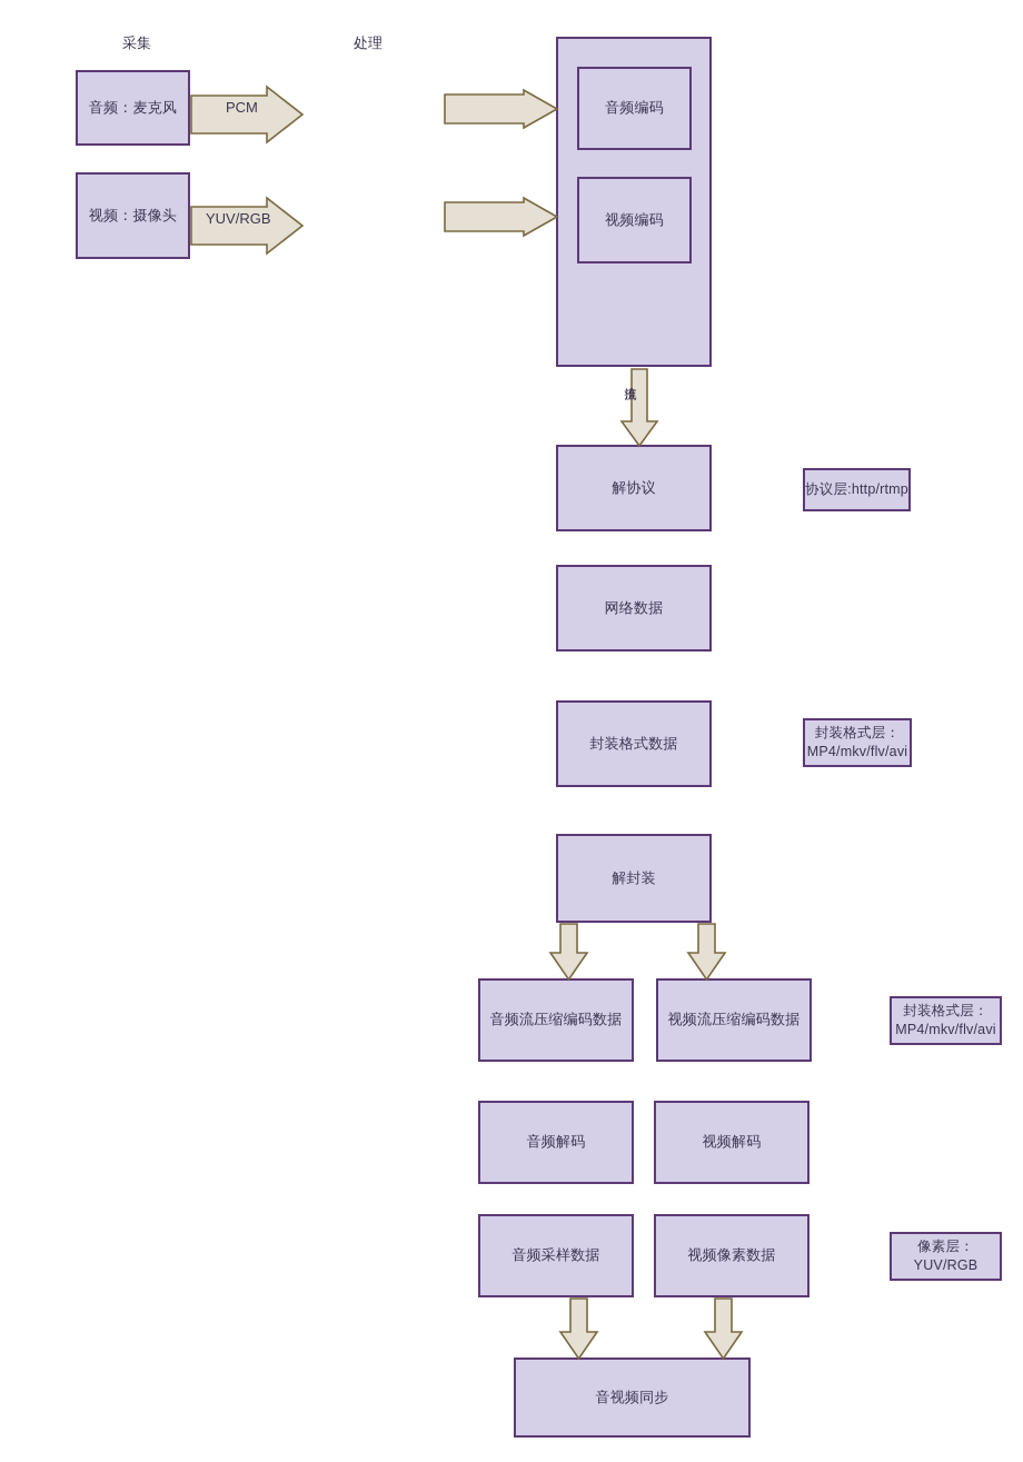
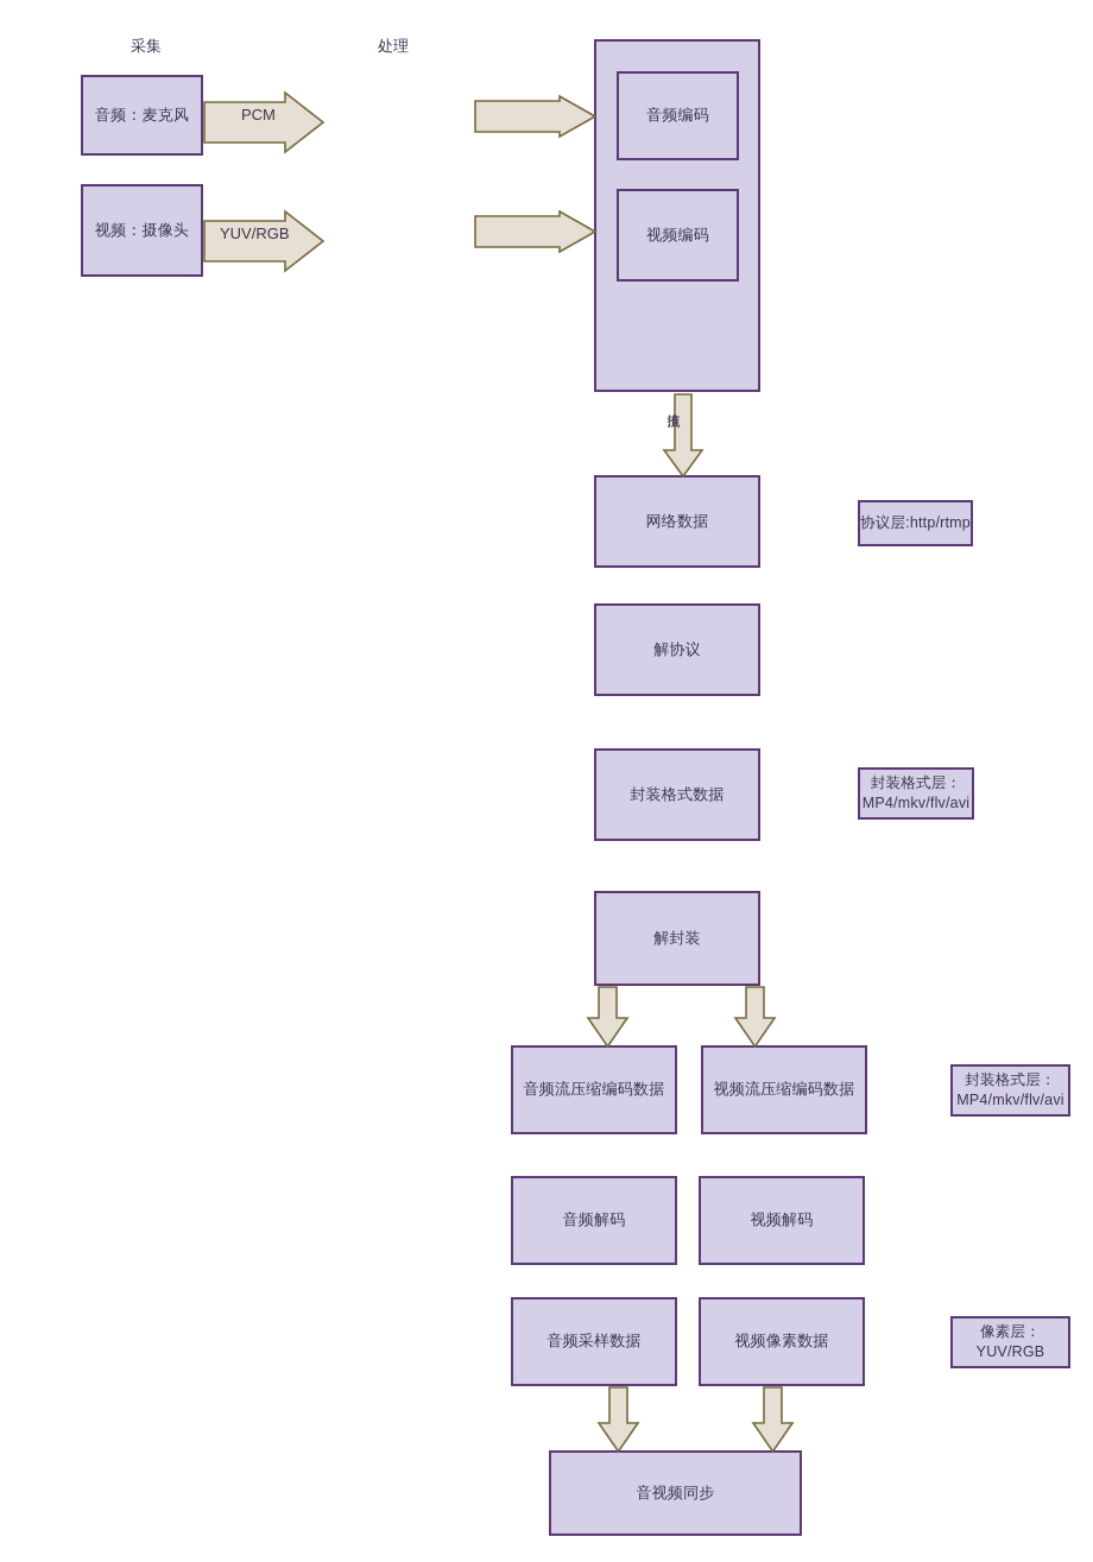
  采集
  处理
  音频：麦克风
  视频：摄像头
  音频编码
  视频编码
- 解协议
+ 网络数据
  协议层:http/rtmp
- 网络数据
+ 解协议
  封装格式数据
  封装格式层：
  MP4/mkv/flv/avi
  解封装
  音频流压缩编码数据
  视频流压缩编码数据
  封装格式层：
  MP4/mkv/flv/avi
  音频解码
  视频解码
  音频采样数据
  视频像素数据
  像素层：
  YUV/RGB
  音视频同步
  PCM
  YUV/RGB
